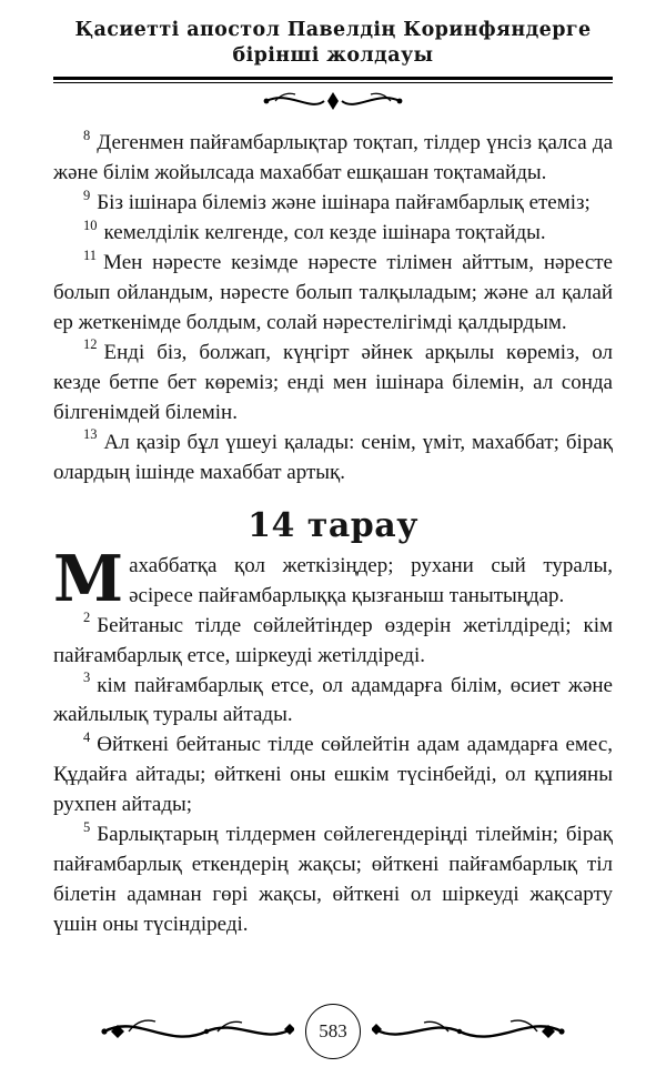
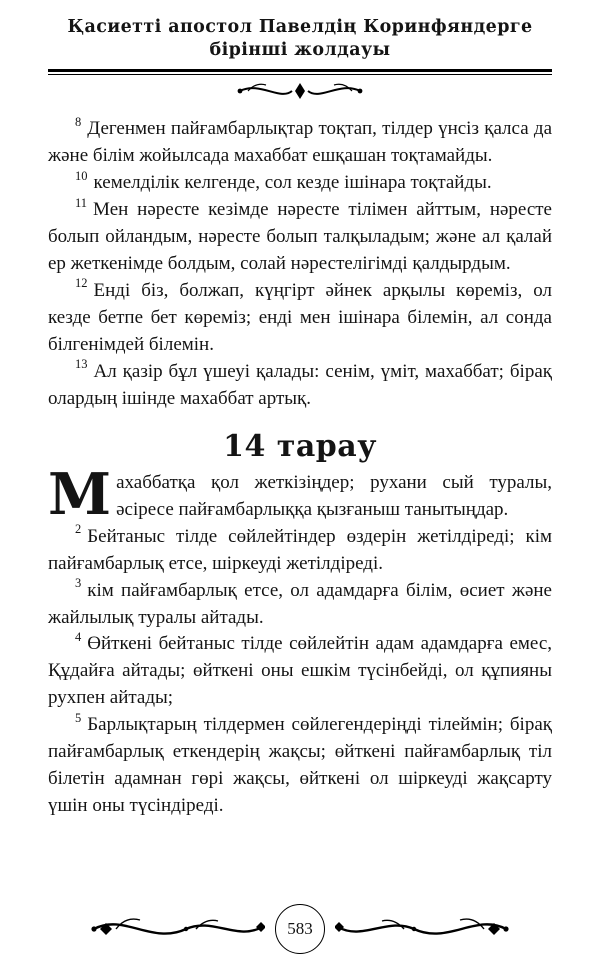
  Қасиетті апостол Павелдің Коринфяндерге
  бірінші жолдауы
  8 Дегенмен пайғамбарлықтар тоқтап, тілдер үнсіз қалса да және білім жойылсада махаббат ешқашан тоқтамайды.
- 9 Біз ішінара білеміз және ішінара пайғамбарлық етеміз;
  10 кемелділік келгенде, сол кезде ішінара тоқтайды.
  11 Мен нәресте кезімде нәресте тілімен айттым, нәресте болып ойландым, нәресте болып талқыладым; және ал қалай ер жеткенімде болдым, солай нәрестелігімді қалдырдым.
  12 Енді біз, болжап, күңгірт әйнек арқылы көреміз, ол кезде бетпе бет көреміз; енді мен ішінара білемін, ал сонда білгенімдей білемін.
  13 Ал қазір бұл үшеуі қалады: сенім, үміт, махаббат; бірақ олардың ішінде махаббат артық.
  14 тарау
  М
  ахаббатқа қол жеткізіңдер; рухани сый туралы, әсіресе пайғамбарлыққа қызғаныш танытыңдар.
  2 Бейтаныс тілде сөйлейтіндер өздерін жетілдіреді; кім пайғамбарлық етсе, шіркеуді жетілдіреді.
  3 кім пайғамбарлық етсе, ол адамдарға білім, өсиет және жайлылық туралы айтады.
  4 Өйткені бейтаныс тілде сөйлейтін адам адамдарға емес, Құдайға айтады; өйткені оны ешкім түсінбейді, ол құпияны рухпен айтады;
  5 Барлықтарың тілдермен сөйлегендеріңді тілеймін; бірақ пайғамбарлық еткендерің жақсы; өйткені пайғамбарлық тіл білетін адамнан гөрі жақсы, өйткені ол шіркеуді жақсарту үшін оны түсіндіреді.
  583
